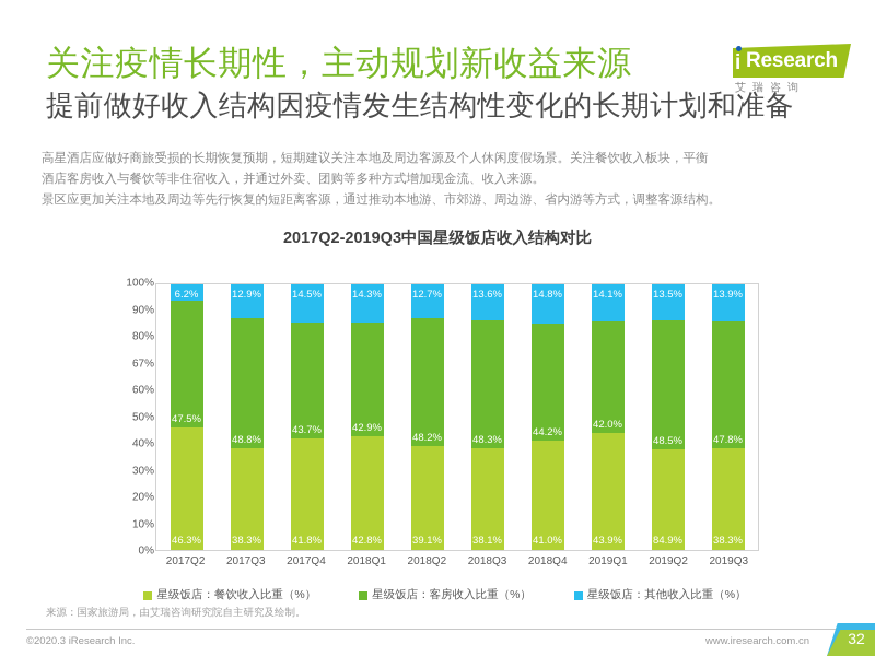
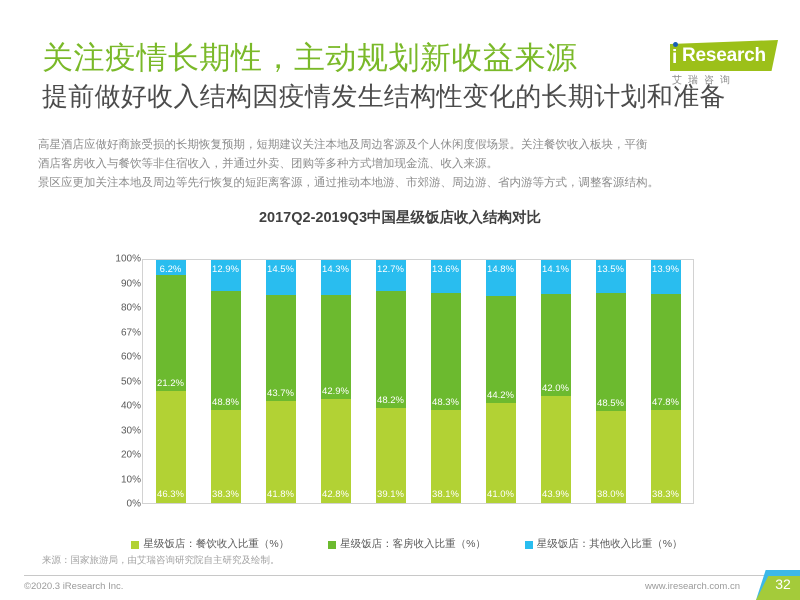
  关注疫情长期性，主动规划新收益来源
  提前做好收入结构因疫情发生结构性变化的长期计划和准备
  i
  Research
  艾瑞咨询
  高星酒店应做好商旅受损的长期恢复预期，短期建议关注本地及周边客源及个人休闲度假场景。关注餐饮收入板块，平衡
  酒店客房收入与餐饮等非住宿收入，并通过外卖、团购等多种方式增加现金流、收入来源。
  景区应更加关注本地及周边等先行恢复的短距离客源，通过推动本地游、市郊游、周边游、省内游等方式，调整客源结构。
  2017Q2-2019Q3中国星级饭店收入结构对比
  100%
  90%
  80%
  67%
  60%
  50%
  40%
  30%
  20%
  10%
  0%
  6.2%
- 47.5%
+ 21.2%
  46.3%
  12.9%
  48.8%
  38.3%
  14.5%
  43.7%
  41.8%
  14.3%
  42.9%
  42.8%
  12.7%
  48.2%
  39.1%
  13.6%
  48.3%
  38.1%
  14.8%
  44.2%
  41.0%
  14.1%
  42.0%
  43.9%
  13.5%
  48.5%
- 84.9%
+ 38.0%
  13.9%
  47.8%
  38.3%
- 2017Q2
- 2017Q3
- 2017Q4
- 2018Q1
- 2018Q2
- 2018Q3
- 2018Q4
- 2019Q1
- 2019Q2
- 2019Q3
  星级饭店：餐饮收入比重（%）
  星级饭店：客房收入比重（%）
  星级饭店：其他收入比重（%）
  来源：国家旅游局，由艾瑞咨询研究院自主研究及绘制。
  ©2020.3 iResearch Inc.
  www.iresearch.com.cn
  32
